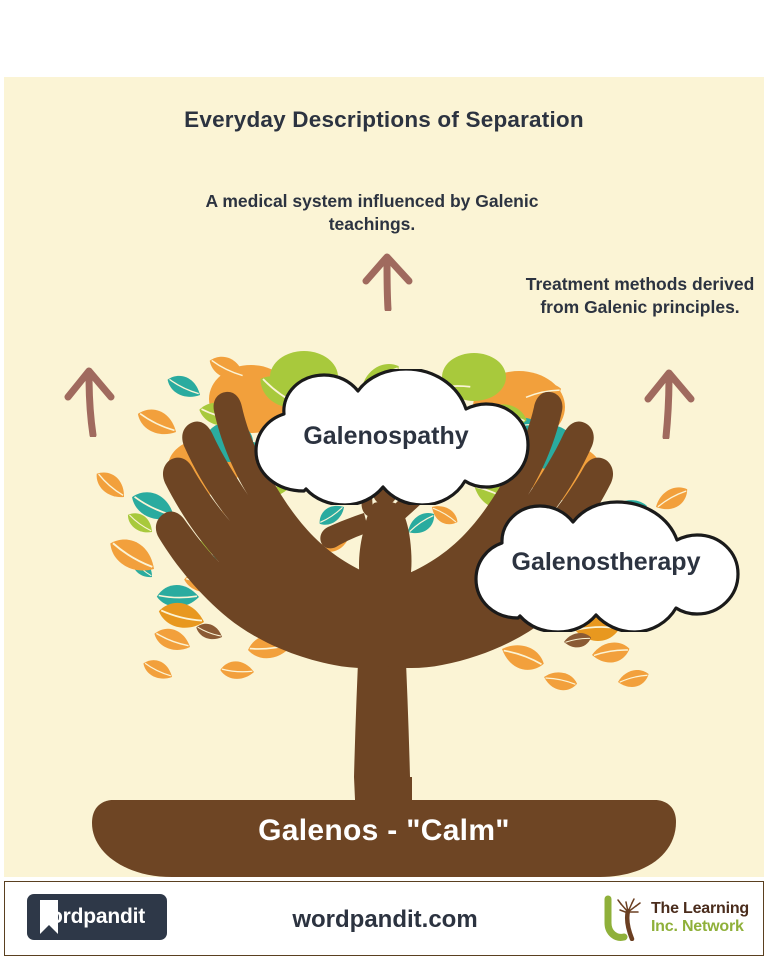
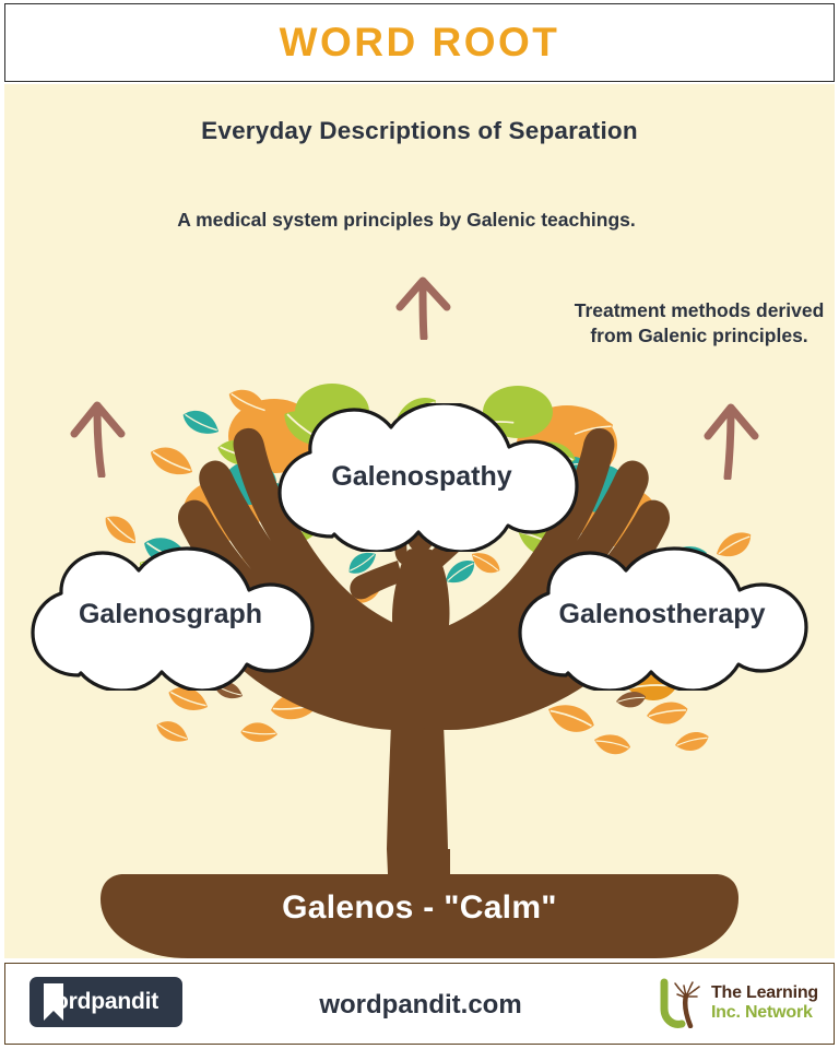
+ WORD ROOT
  Everyday Descriptions of Separation
- A medical system influenced by Galenic teachings.
+ A medical system principles by Galenic teachings.
  Treatment methods derived from Galenic principles.
  Galenospathy
+ Galenosgraph
  Galenostherapy
  Galenos - "Calm"
  rdpandit
  wordpandit.com
  The Learning
  Inc. Network
